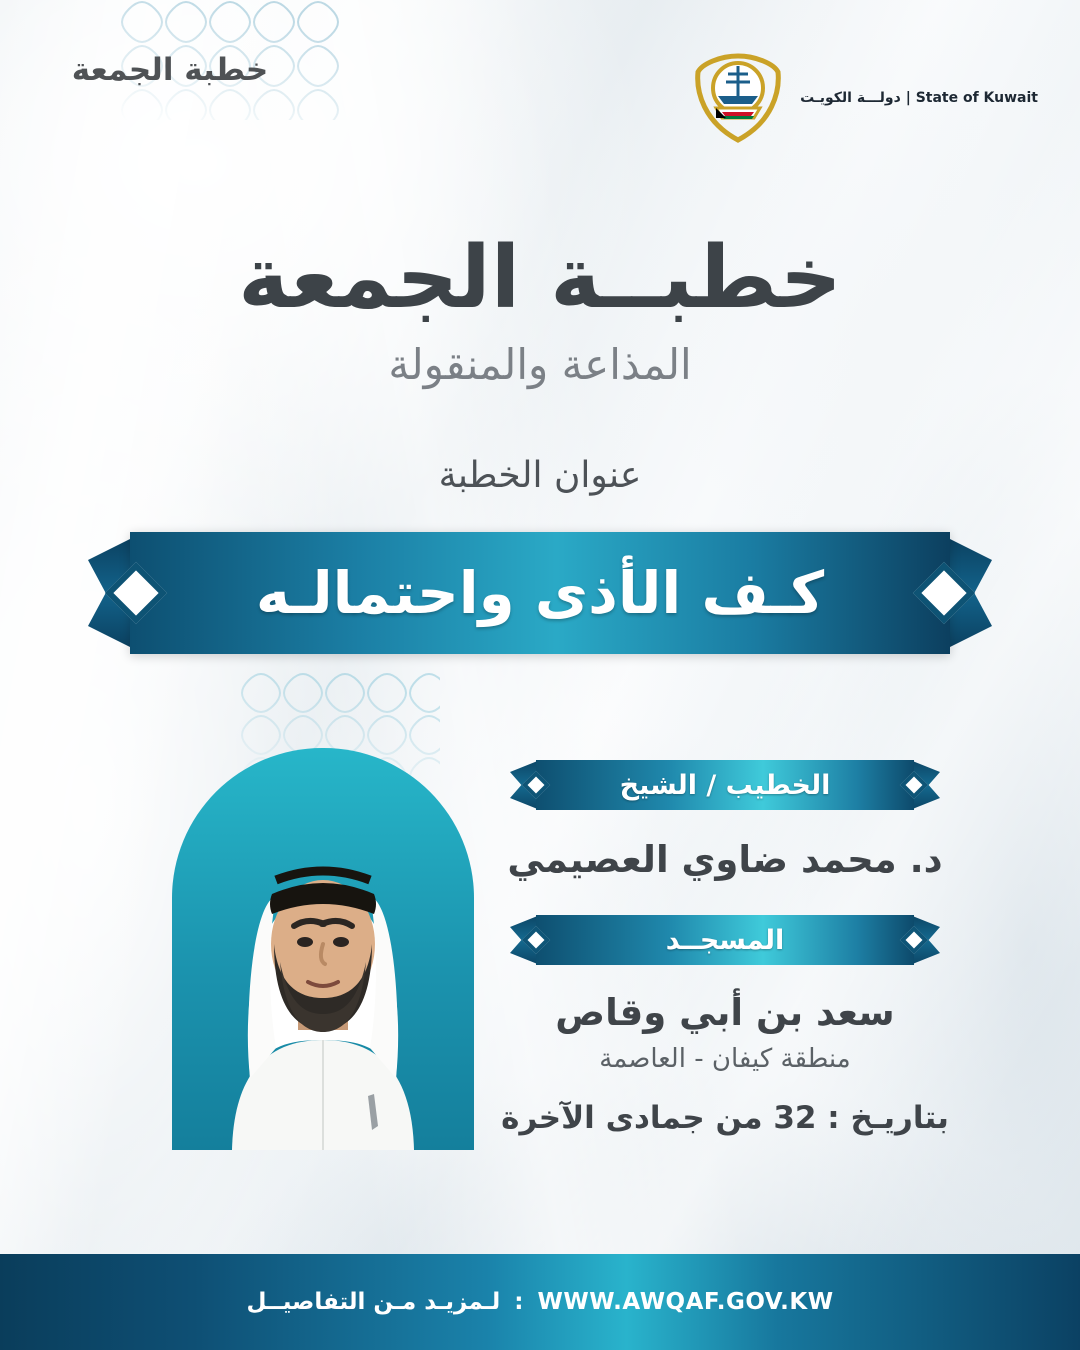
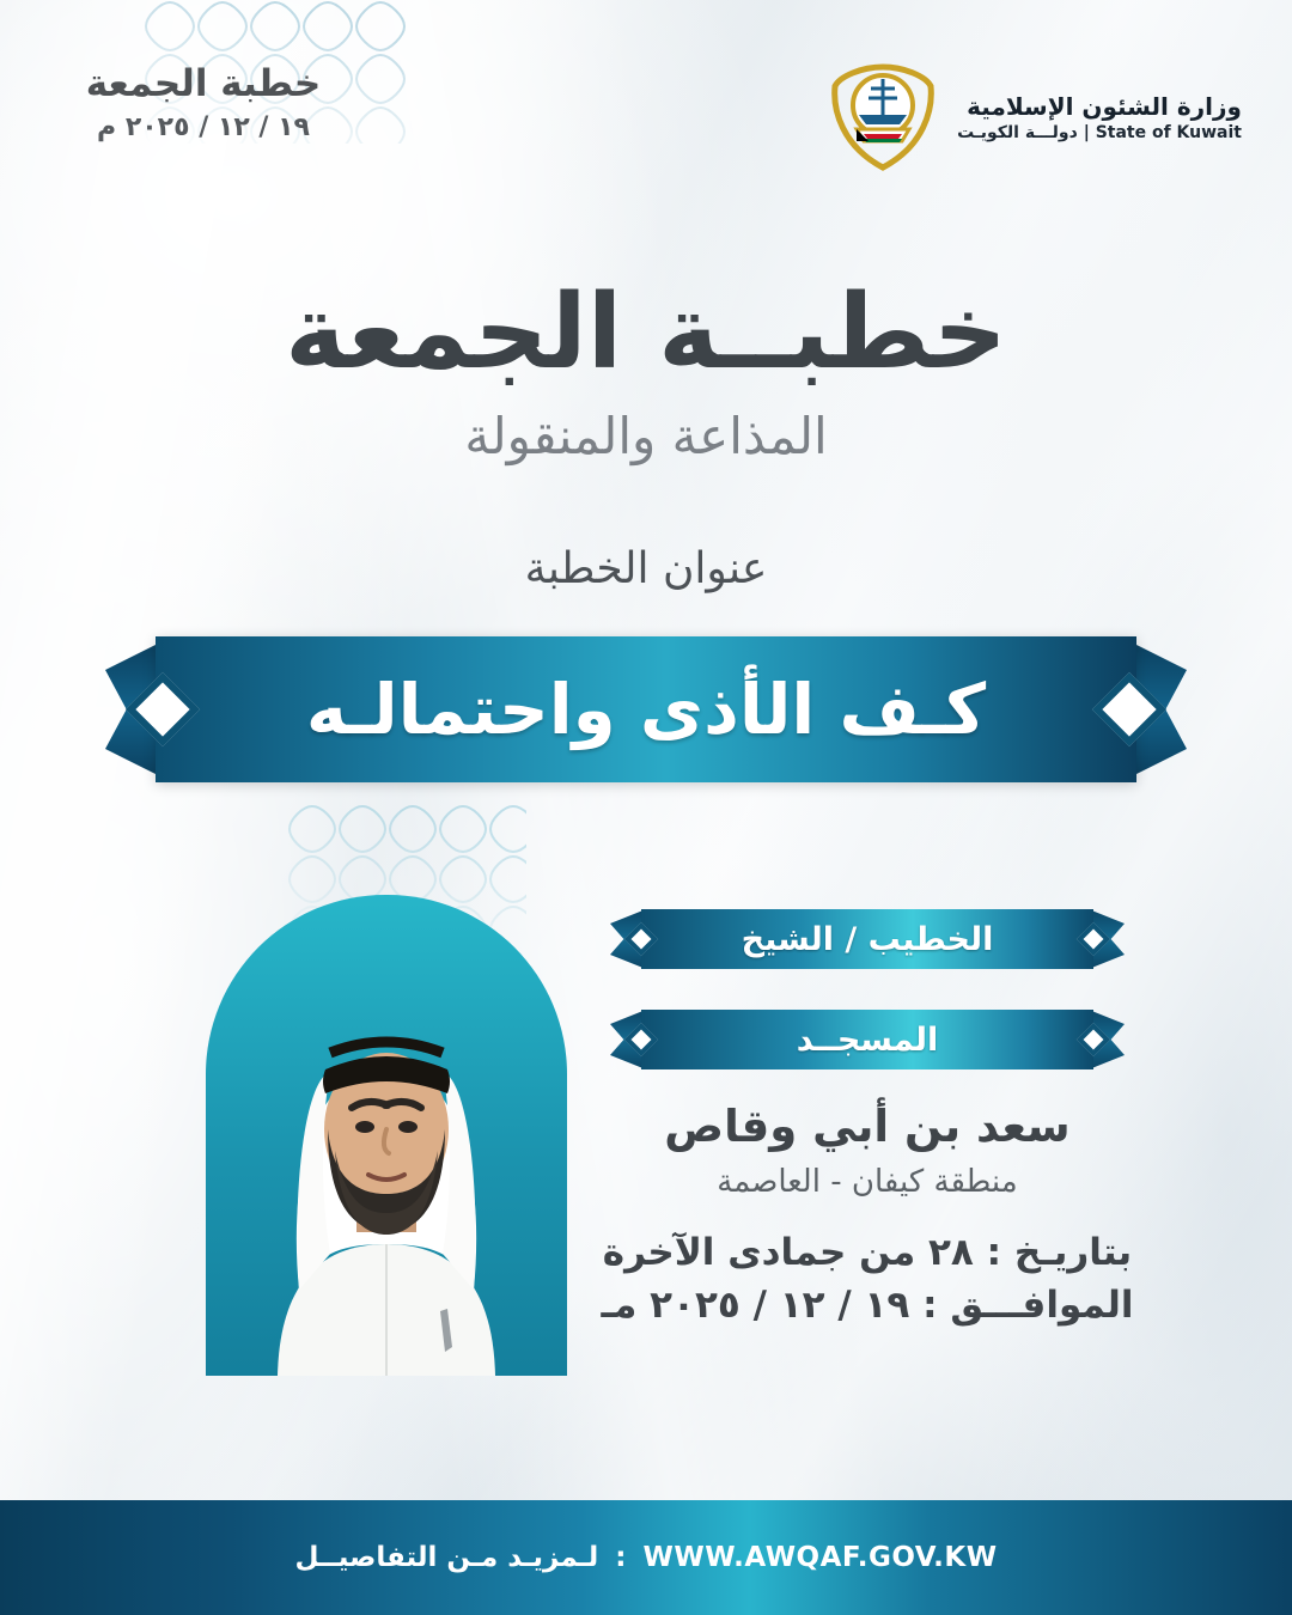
  خطبة الجمعة
+ ١٩ / ١٢ / ٢٠٢٥ م
+ وزارة الشئون الإسلامية
  State of Kuwait | دولـــة الكويـت
  خطبــة الجمعة
  المذاعة والمنقولة
  عنوان الخطبة
  كـف الأذى واحتمالـه
  الخطيب / الشيخ
- د. محمد ضاوي العصيمي
  المسجــد
  سعد بن أبي وقاص
  منطقة كيفان - العاصمة
- بتاريـخ : 32 من جمادى الآخرة
+ بتاريـخ : ٢٨ من جمادى الآخرة
+ الموافـــق : ١٩ / ١٢ / ٢٠٢٥ مـ
  WWW.AWQAF.GOV.KW
  :
  لـمزيـد مـن التفاصيــل
